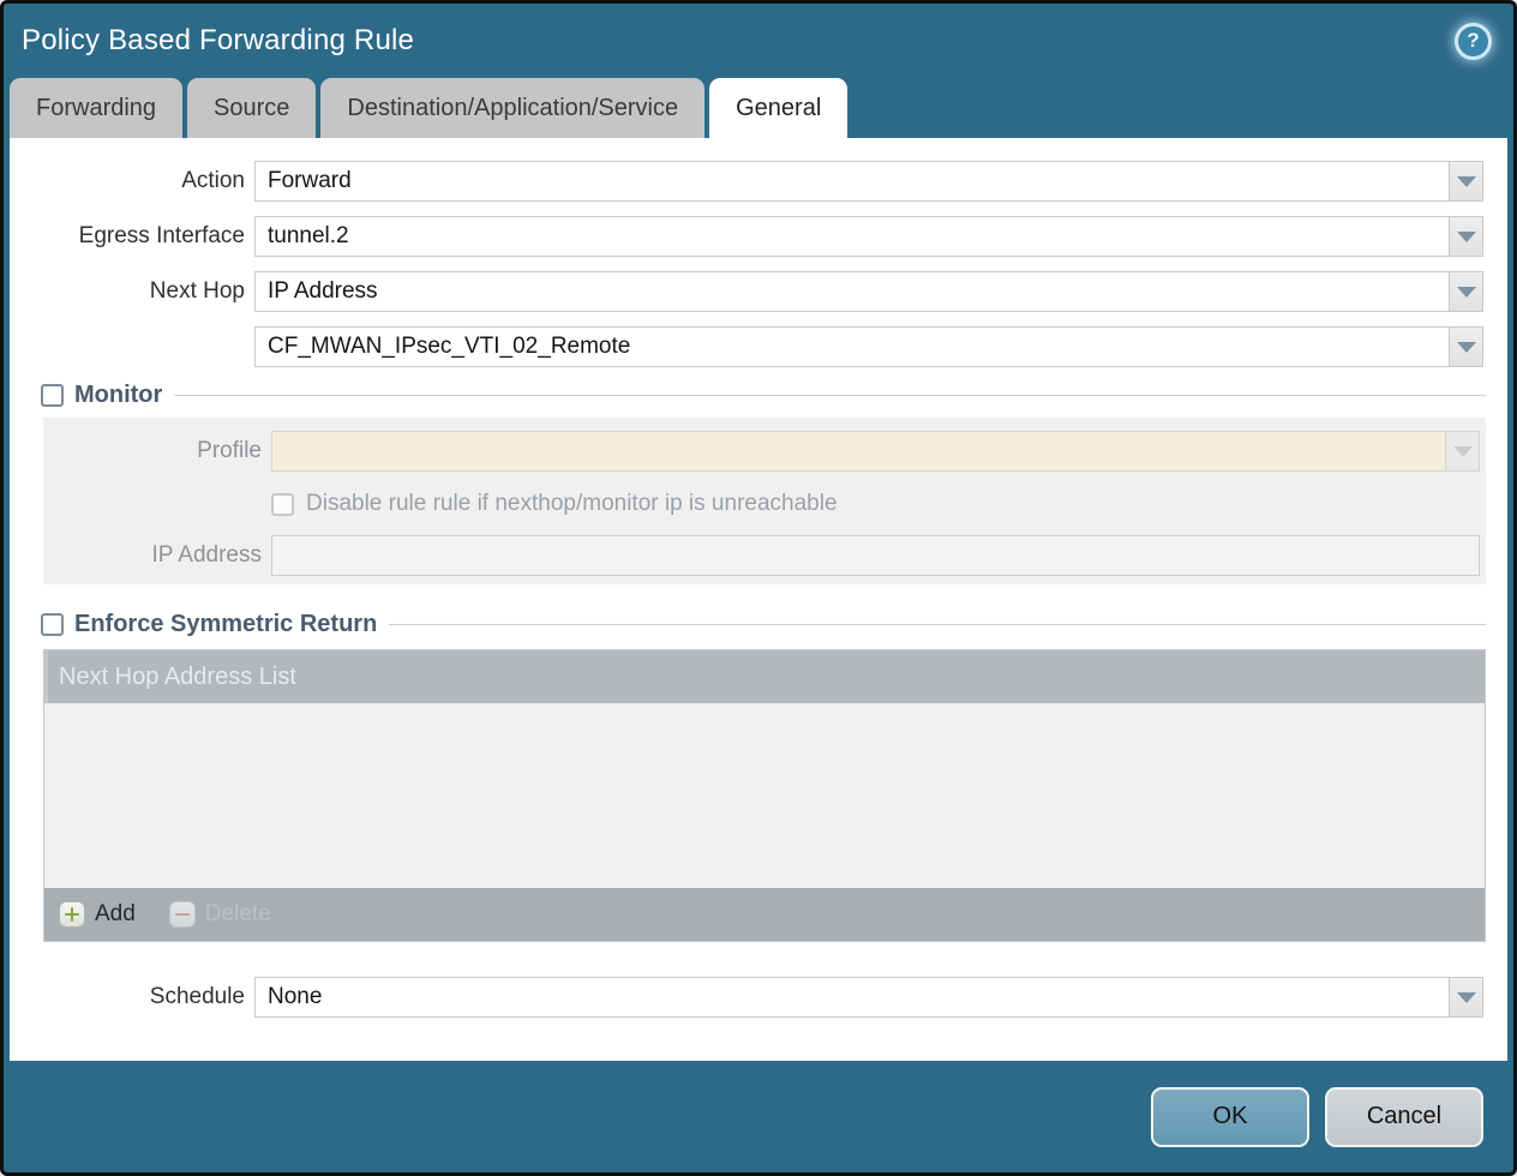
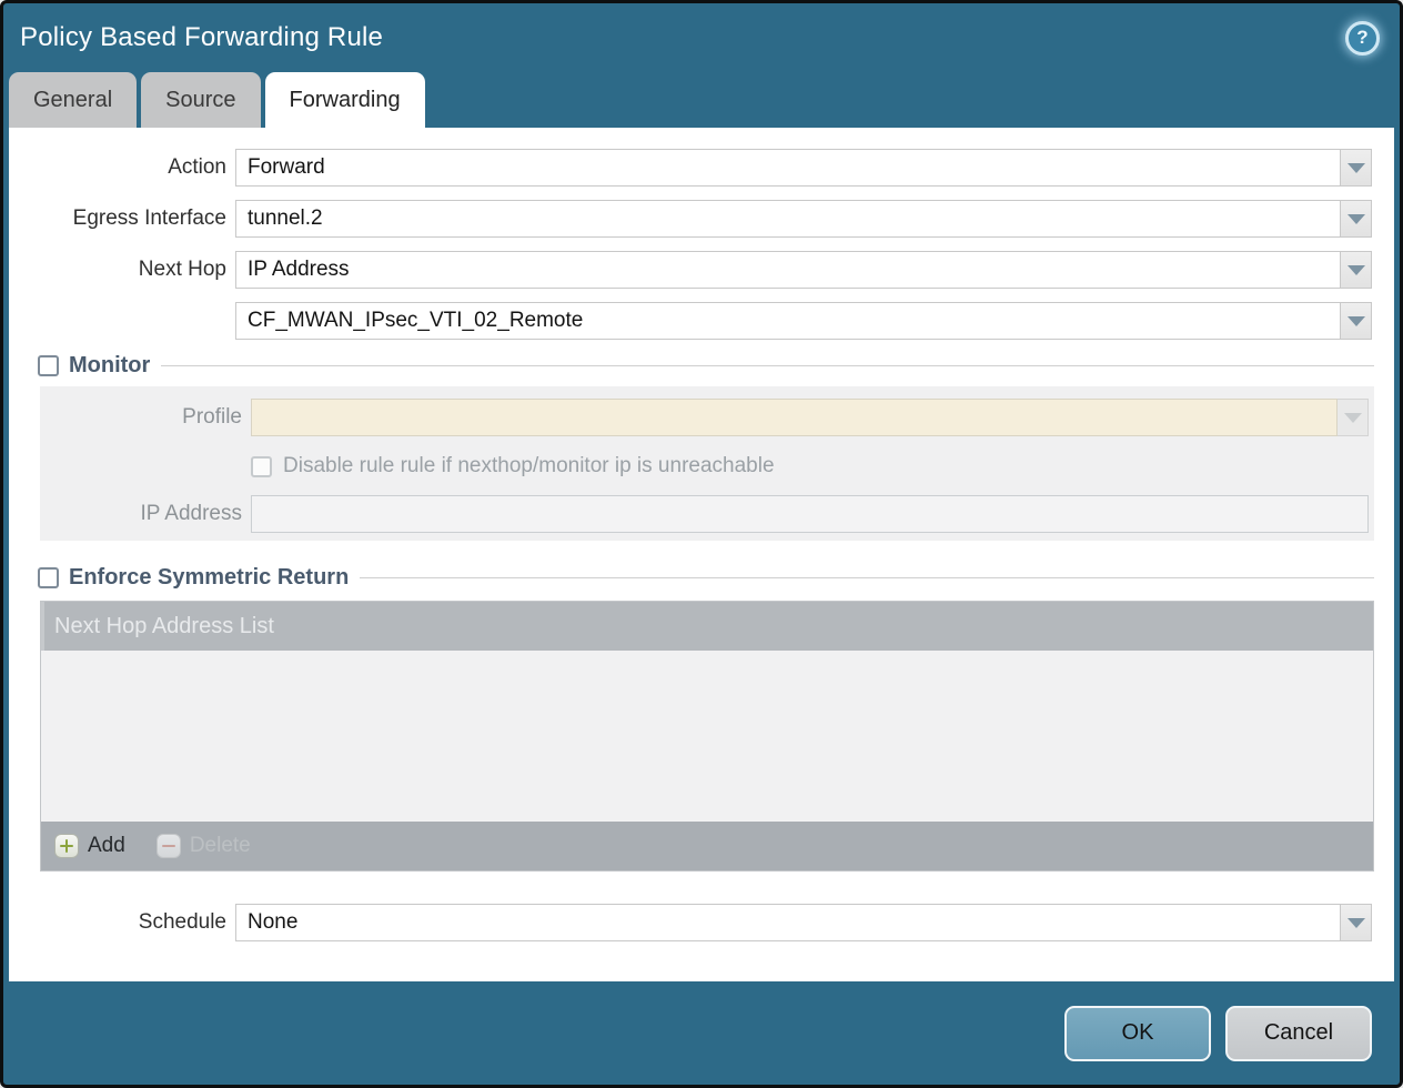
  Policy Based Forwarding Rule
  ?
- Forwarding
+ General
  Source
- Destination/Application/Service
- General
+ Forwarding
  Action
  Forward
  Egress Interface
  tunnel.2
  Next Hop
  IP Address
  CF_MWAN_IPsec_VTI_02_Remote
  Monitor
  Profile
  Disable rule rule if nexthop/monitor ip is unreachable
  IP Address
  Enforce Symmetric Return
  Next Hop Address List
  Add
  Schedule
  None
  OK
  Cancel
